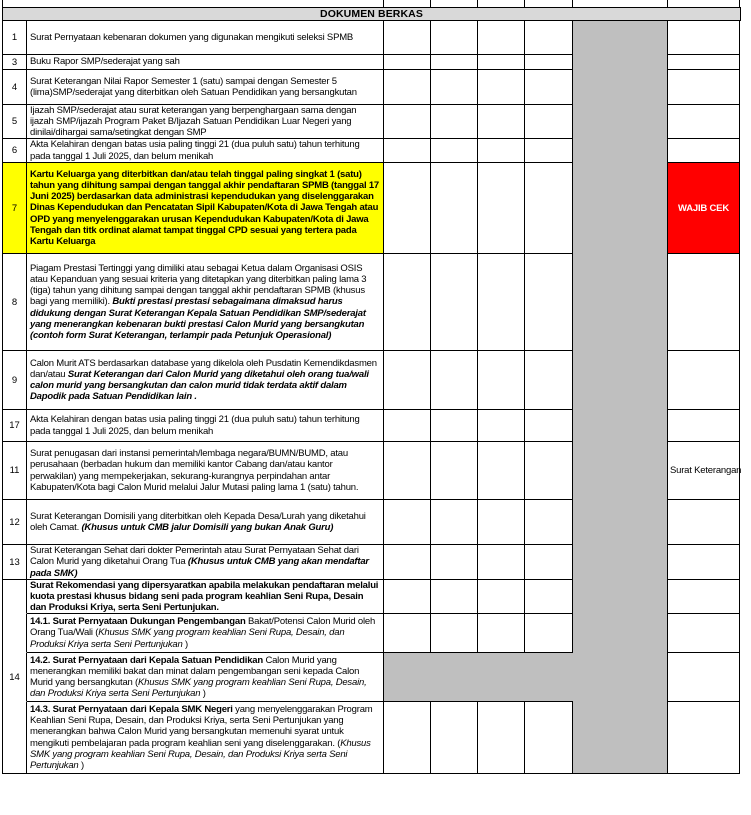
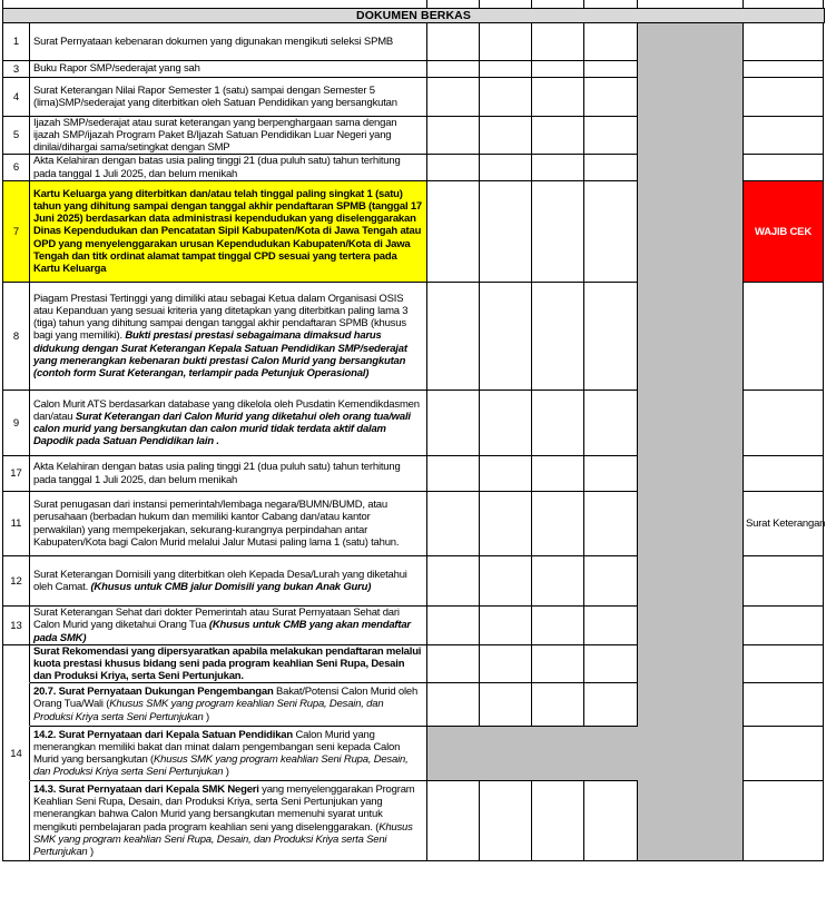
  DOKUMEN BERKAS
  1
  Surat Pernyataan kebenaran dokumen yang digunakan mengikuti seleksi SPMB
  3
  Buku Rapor SMP/sederajat yang sah
  4
  Surat Keterangan Nilai Rapor Semester 1 (satu) sampai dengan Semester 5 (lima)SMP/sederajat yang diterbitkan oleh Satuan Pendidikan yang bersangkutan
  5
  Ijazah SMP/sederajat atau surat keterangan yang berpenghargaan sama dengan ijazah SMP/ijazah Program Paket B/Ijazah Satuan Pendidikan Luar Negeri yang dinilai/dihargai sama/setingkat dengan SMP
  6
  Akta Kelahiran dengan batas usia paling tinggi 21 (dua puluh satu) tahun terhitung pada tanggal 1 Juli 2025, dan belum menikah
  7
  Kartu Keluarga yang diterbitkan dan/atau telah tinggal paling singkat 1 (satu) tahun yang dihitung sampai dengan tanggal akhir pendaftaran SPMB (tanggal 17 Juni 2025) berdasarkan data administrasi kependudukan yang diselenggarakan Dinas Kependudukan dan Pencatatan Sipil Kabupaten/Kota di Jawa Tengah atau OPD yang menyelenggarakan urusan Kependudukan Kabupaten/Kota di Jawa Tengah dan titk ordinat alamat tampat tinggal CPD sesuai yang tertera pada Kartu Keluarga
  WAJIB CEK
  8
  Piagam Prestasi Tertinggi yang dimiliki atau sebagai Ketua dalam Organisasi OSIS atau Kepanduan yang sesuai kriteria yang ditetapkan yang diterbitkan paling lama 3 (tiga) tahun yang dihitung sampai dengan tanggal akhir pendaftaran SPMB (khusus bagi yang memiliki). Bukti prestasi prestasi sebagaimana dimaksud harus didukung dengan Surat Keterangan Kepala Satuan Pendidikan SMP/sederajat yang menerangkan kebenaran bukti prestasi Calon Murid yang bersangkutan (contoh form Surat Keterangan, terlampir pada Petunjuk Operasional)
  9
  Calon Murit ATS berdasarkan database yang dikelola oleh Pusdatin Kemendikdasmen dan/atau Surat Keterangan dari Calon Murid yang diketahui oleh orang tua/wali calon murid yang bersangkutan dan calon murid tidak terdata aktif dalam Dapodik pada Satuan Pendidikan lain .
  17
  Akta Kelahiran dengan batas usia paling tinggi 21 (dua puluh satu) tahun terhitung pada tanggal 1 Juli 2025, dan belum menikah
  11
  Surat penugasan dari instansi pemerintah/lembaga negara/BUMN/BUMD, atau perusahaan (berbadan hukum dan memiliki kantor Cabang dan/atau kantor perwakilan) yang mempekerjakan, sekurang-kurangnya perpindahan antar Kabupaten/Kota bagi Calon Murid melalui Jalur Mutasi paling lama 1 (satu) tahun.
  Surat Keterangan
  12
  Surat Keterangan Domisili yang diterbitkan oleh Kepada Desa/Lurah yang diketahui oleh Camat. (Khusus untuk CMB jalur Domisili yang bukan Anak Guru)
  13
  Surat Keterangan Sehat dari dokter Pemerintah atau Surat Pernyataan Sehat dari Calon Murid yang diketahui Orang Tua (Khusus untuk CMB yang akan mendaftar pada SMK)
  Surat Rekomendasi yang dipersyaratkan apabila melakukan pendaftaran melalui kuota prestasi khusus bidang seni pada program keahlian Seni Rupa, Desain dan Produksi Kriya, serta Seni Pertunjukan.
- 14.1. Surat Pernyataan Dukungan Pengembangan Bakat/Potensi Calon Murid oleh Orang Tua/Wali (Khusus SMK yang program keahlian Seni Rupa, Desain, dan Produksi Kriya serta Seni Pertunjukan )
+ 20.7. Surat Pernyataan Dukungan Pengembangan Bakat/Potensi Calon Murid oleh Orang Tua/Wali (Khusus SMK yang program keahlian Seni Rupa, Desain, dan Produksi Kriya serta Seni Pertunjukan )
  14
  14.2. Surat Pernyataan dari Kepala Satuan Pendidikan Calon Murid yang menerangkan memiliki bakat dan minat dalam pengembangan seni kepada Calon Murid yang bersangkutan (Khusus SMK yang program keahlian Seni Rupa, Desain, dan Produksi Kriya serta Seni Pertunjukan )
  14.3. Surat Pernyataan dari Kepala SMK Negeri yang menyelenggarakan Program Keahlian Seni Rupa, Desain, dan Produksi Kriya, serta Seni Pertunjukan yang menerangkan bahwa Calon Murid yang bersangkutan memenuhi syarat untuk mengikuti pembelajaran pada program keahlian seni yang diselenggarakan. (Khusus SMK yang program keahlian Seni Rupa, Desain, dan Produksi Kriya serta Seni Pertunjukan )
